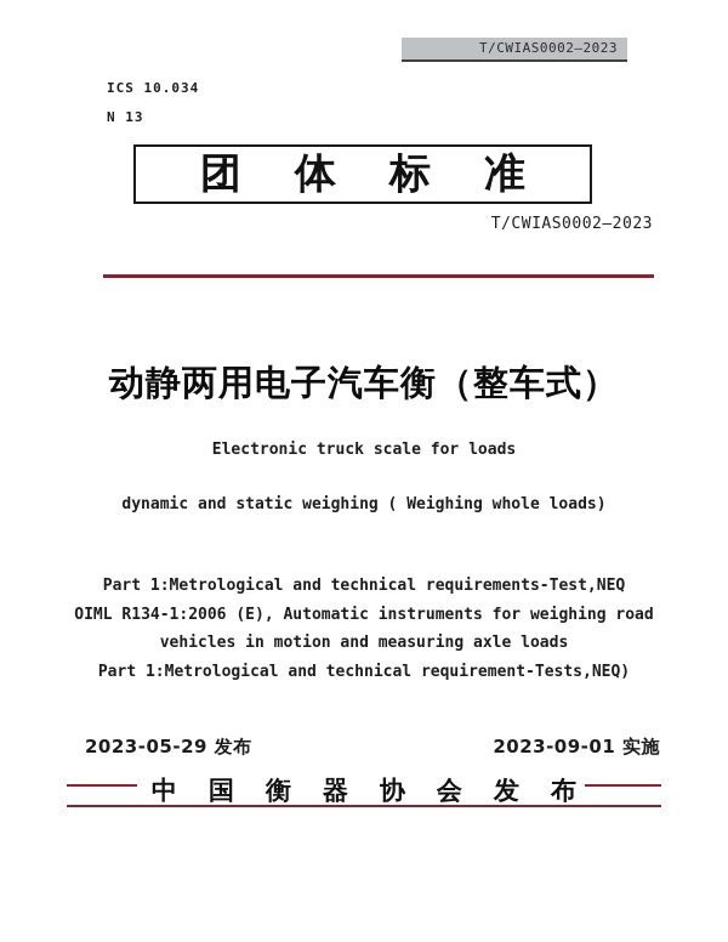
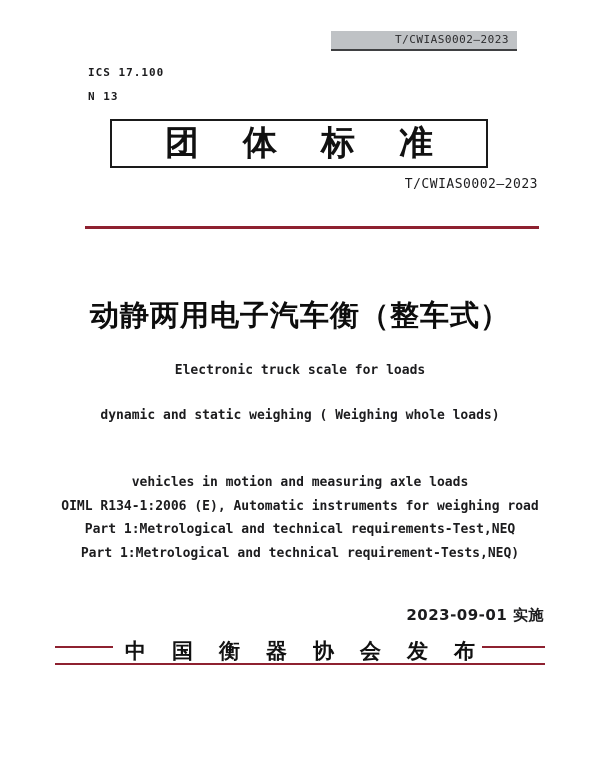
  T/CWIAS0002—2023
- ICS 10.034
+ ICS 17.100
  N 13
  团体标准
  T/CWIAS0002—2023
  动静两用电子汽车衡（整车式）
  Electronic truck scale for loads
  dynamic and static weighing ( Weighing whole loads)
- Part 1:Metrological and technical requirements-Test,NEQ
+ vehicles in motion and measuring axle loads
  OIML R134-1:2006 (E), Automatic instruments for weighing road
- vehicles in motion and measuring axle loads
+ Part 1:Metrological and technical requirements-Test,NEQ
  Part 1:Metrological and technical requirement-Tests,NEQ)
- 2023-05-29 发布
  2023-09-01 实施
  中国衡器协会发布
